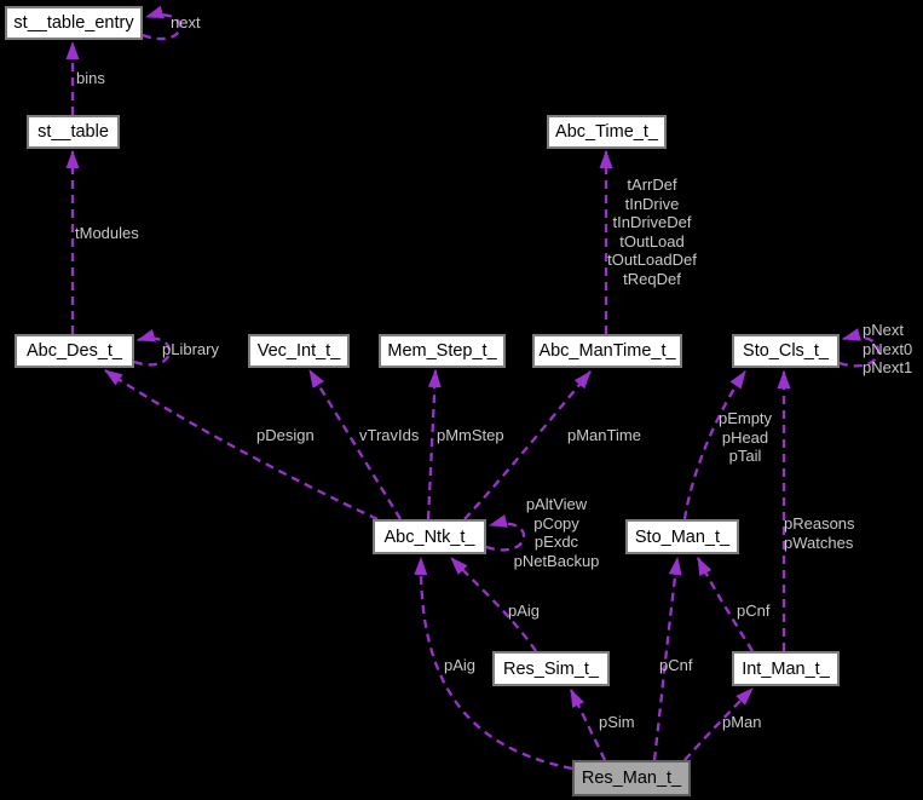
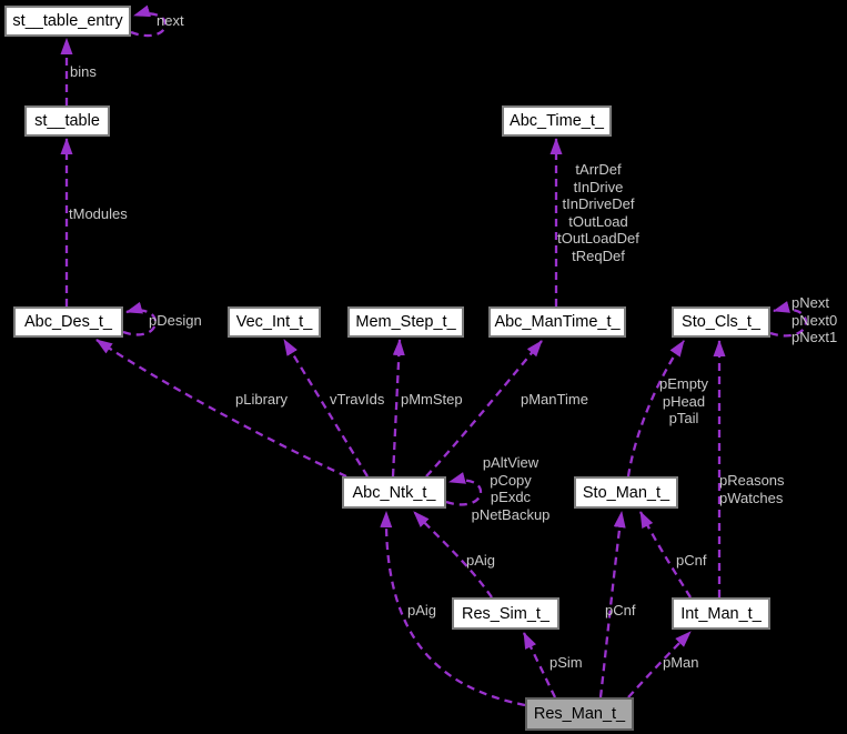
  st__table_entry
  st__table
  Abc_Time_t_
  Abc_Des_t_
  Vec_Int_t_
  Mem_Step_t_
  Abc_ManTime_t_
  Sto_Cls_t_
  Abc_Ntk_t_
  Sto_Man_t_
  Res_Sim_t_
  Int_Man_t_
  Res_Man_t_
  next
  bins
  tModules
- pLibrary
+ pDesign
  tArrDef
  tInDrive
  tInDriveDef
  tOutLoad
  tOutLoadDef
  tReqDef
- pDesign
+ pLibrary
  vTravIds
  pMmStep
  pManTime
  pAltView
  pCopy
  pExdc
  pNetBackup
  pEmpty
  pHead
  pTail
  pReasons
  pWatches
  pNext
  pNext0
  pNext1
  pAig
  pAig
  pCnf
  pCnf
  pSim
  pMan
